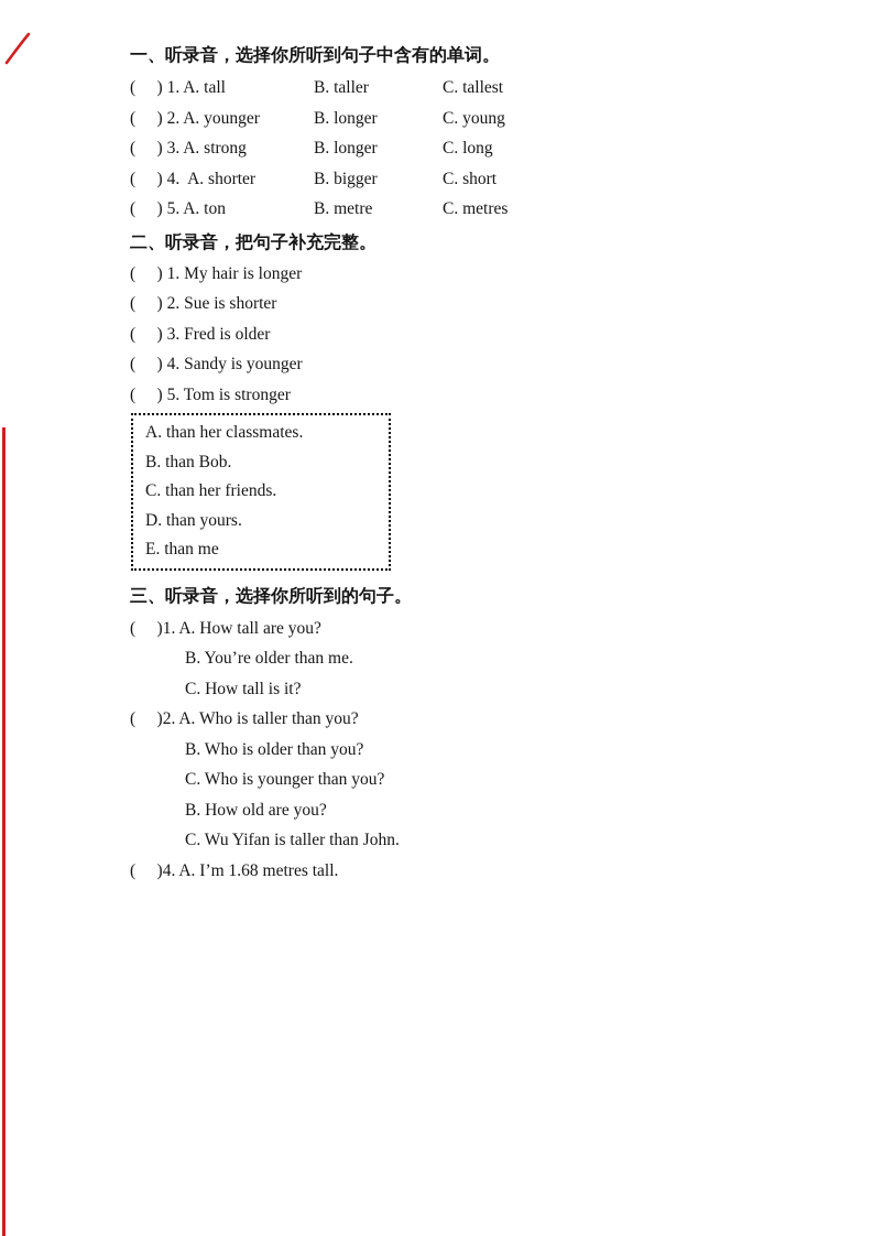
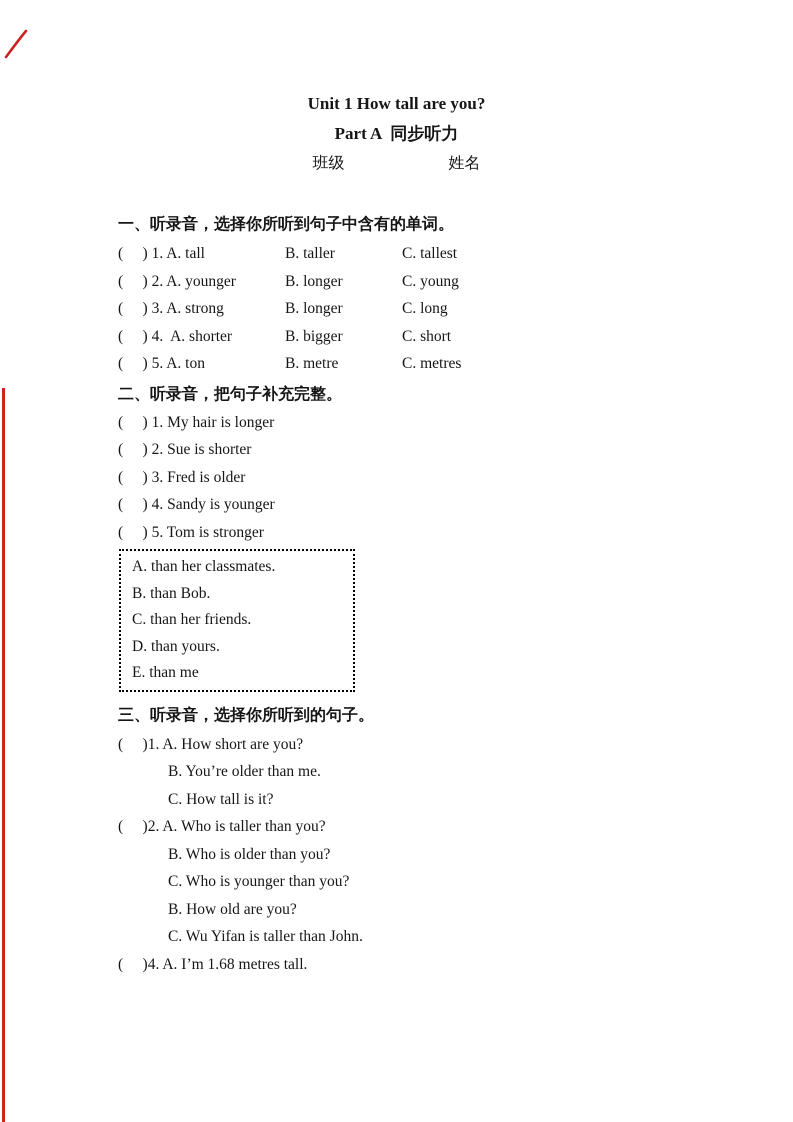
+ Unit 1 How tall are you?
+ Part A 同步听力
+ 班级 姓名
  一、听录音，选择你所听到句子中含有的单词。
  ( ) 1. A. tall
  B. taller
  C. tallest
  ( ) 2. A. younger
  B. longer
  C. young
  ( ) 3. A. strong
  B. longer
  C. long
  ( ) 4. A. shorter
  B. bigger
  C. short
  ( ) 5. A. ton
  B. metre
  C. metres
  二、听录音，把句子补充完整。
  ( ) 1. My hair is longer
  ( ) 2. Sue is shorter
  ( ) 3. Fred is older
  ( ) 4. Sandy is younger
  ( ) 5. Tom is stronger
  A. than her classmates.
  B. than Bob.
  C. than her friends.
  D. than yours.
  E. than me
  三、听录音，选择你所听到的句子。
- ( )1. A. How tall are you?
+ ( )1. A. How short are you?
  B. You’re older than me.
  C. How tall is it?
  ( )2. A. Who is taller than you?
  B. Who is older than you?
  C. Who is younger than you?
  B. How old are you?
  C. Wu Yifan is taller than John.
  ( )4. A. I’m 1.68 metres tall.
